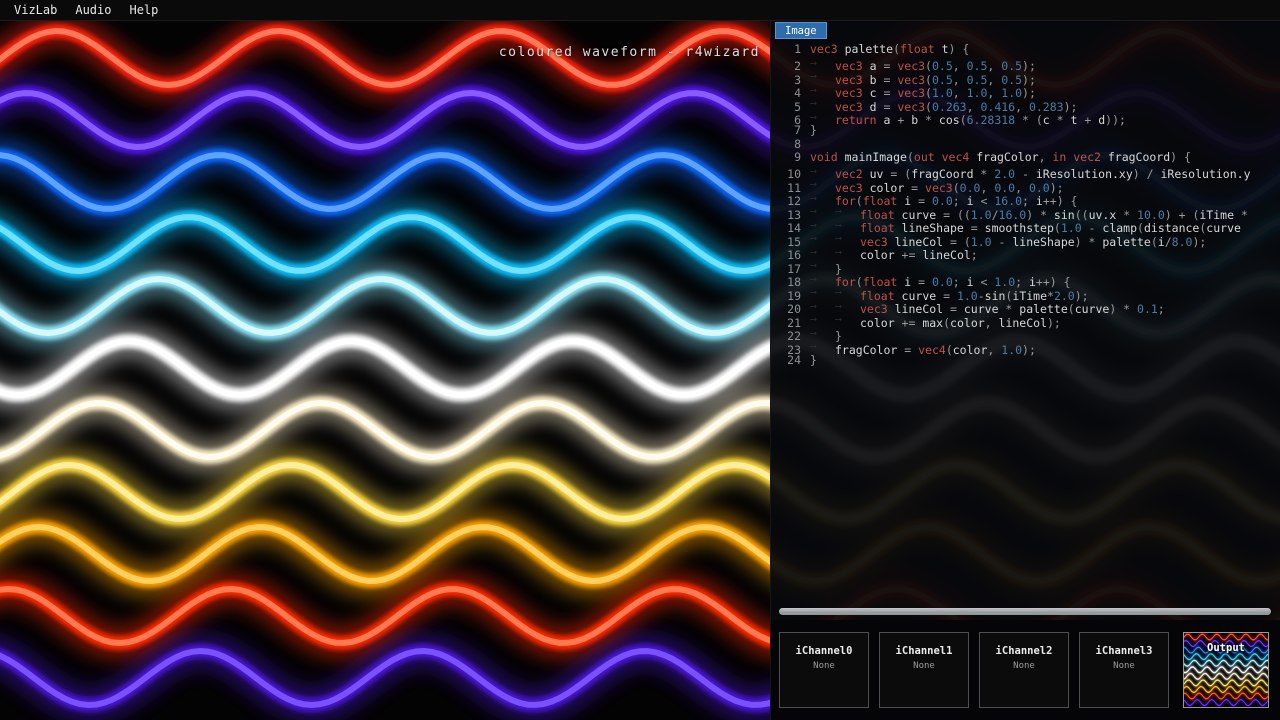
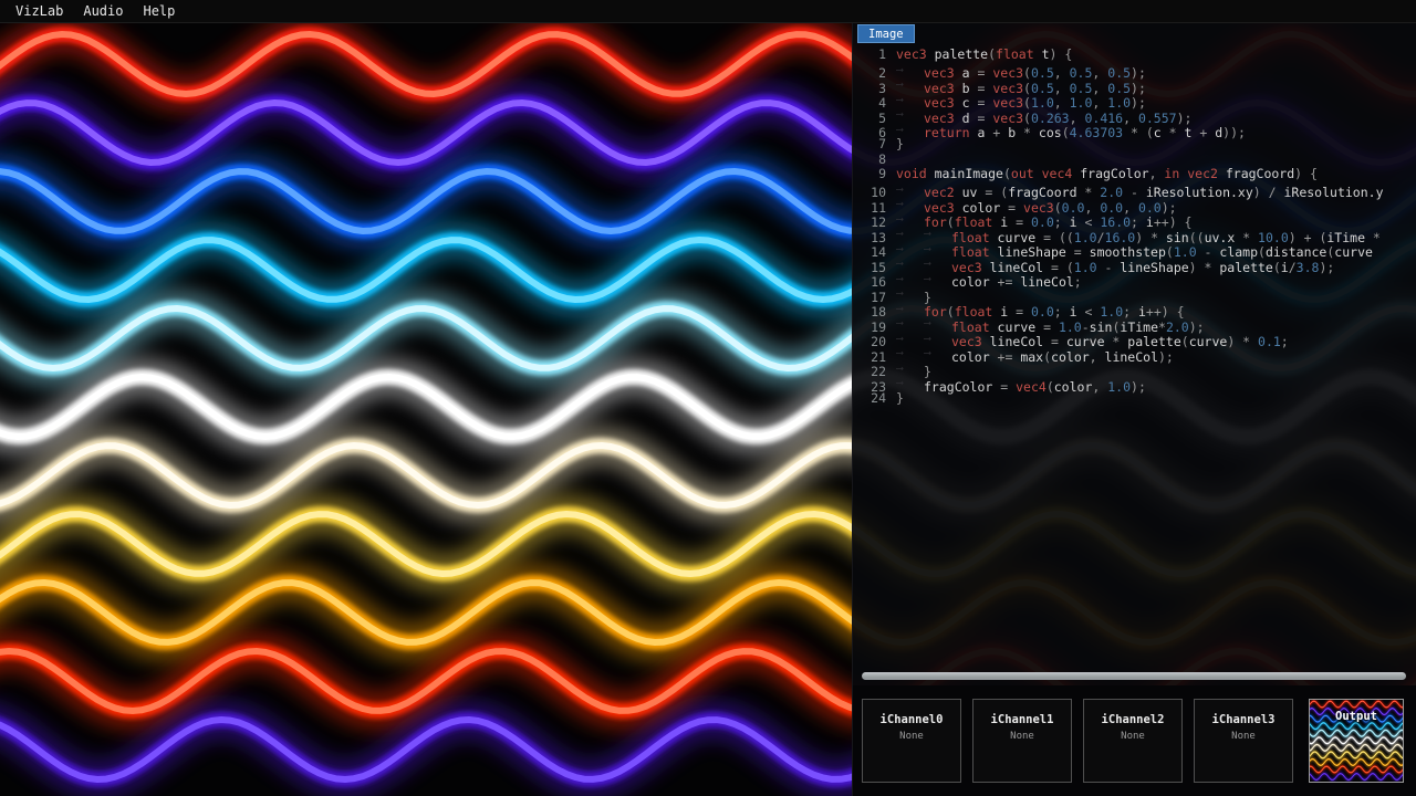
  VizLab
  Audio
  Help
- coloured waveform - r4wizard
  Image
  1 vec3 palette(float t) {
  2 ⟶ vec3 a = vec3(0.5, 0.5, 0.5);
  3 ⟶ vec3 b = vec3(0.5, 0.5, 0.5);
  4 ⟶ vec3 c = vec3(1.0, 1.0, 1.0);
- 5 ⟶ vec3 d = vec3(0.263, 0.416, 0.283);
+ 5 ⟶ vec3 d = vec3(0.263, 0.416, 0.557);
- 6 ⟶ return a + b * cos(6.28318 * (c * t + d));
+ 6 ⟶ return a + b * cos(4.63703 * (c * t + d));
  7 }
  8
  9 void mainImage(out vec4 fragColor, in vec2 fragCoord) {
  10 ⟶ vec2 uv = (fragCoord * 2.0 - iResolution.xy) / iResolution.y
  11 ⟶ vec3 color = vec3(0.0, 0.0, 0.0);
  12 ⟶ for(float i = 0.0; i < 16.0; i++) {
  13 ⟶ ⟶ float curve = ((1.0/16.0) * sin((uv.x * 10.0) + (iTime *
  14 ⟶ ⟶ float lineShape = smoothstep(1.0 - clamp(distance(curve
- 15 ⟶ ⟶ vec3 lineCol = (1.0 - lineShape) * palette(i/8.0);
+ 15 ⟶ ⟶ vec3 lineCol = (1.0 - lineShape) * palette(i/3.8);
  16 ⟶ ⟶ color += lineCol;
  17 ⟶ }
  18 ⟶ for(float i = 0.0; i < 1.0; i++) {
  19 ⟶ ⟶ float curve = 1.0-sin(iTime*2.0);
  20 ⟶ ⟶ vec3 lineCol = curve * palette(curve) * 0.1;
  21 ⟶ ⟶ color += max(color, lineCol);
  22 ⟶ }
  23 ⟶ fragColor = vec4(color, 1.0);
  24 }
  iChannel0
  None
  iChannel1
  None
  iChannel2
  None
  iChannel3
  None
  Output
